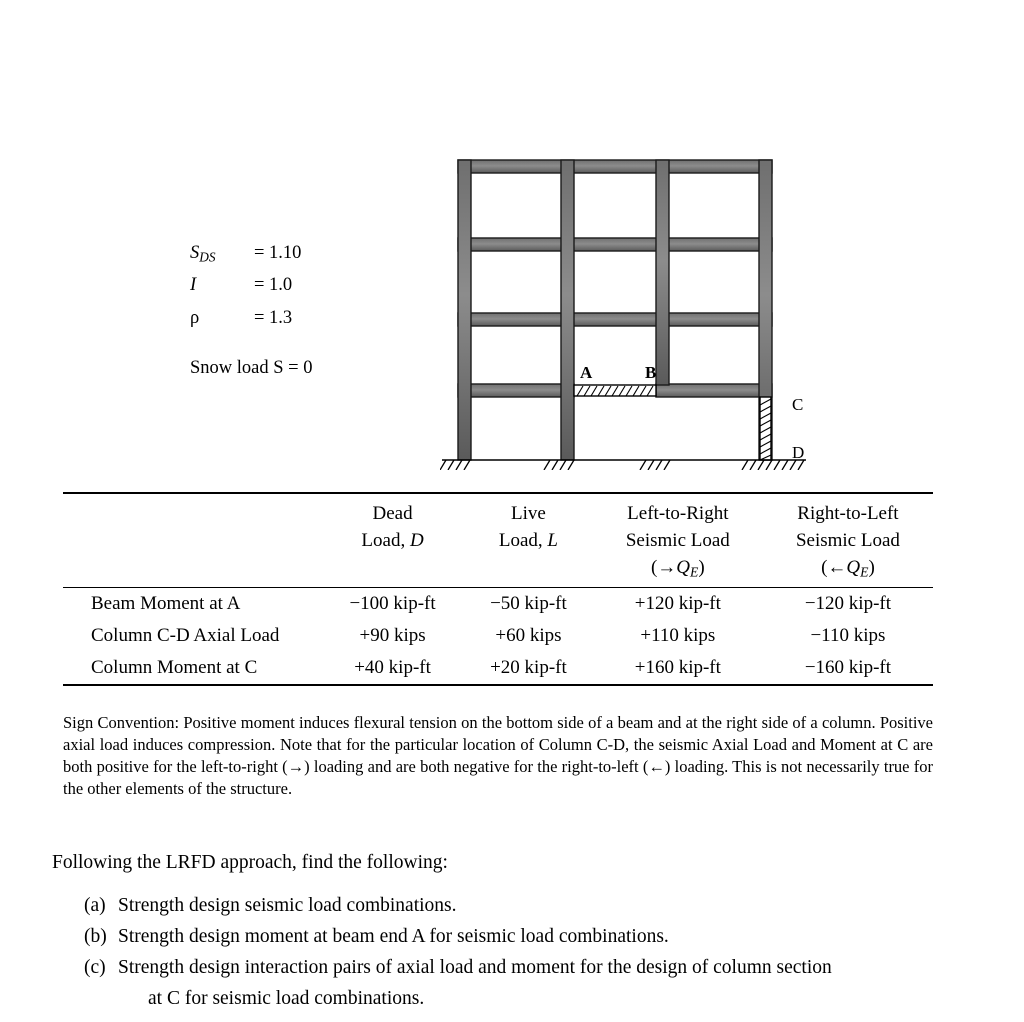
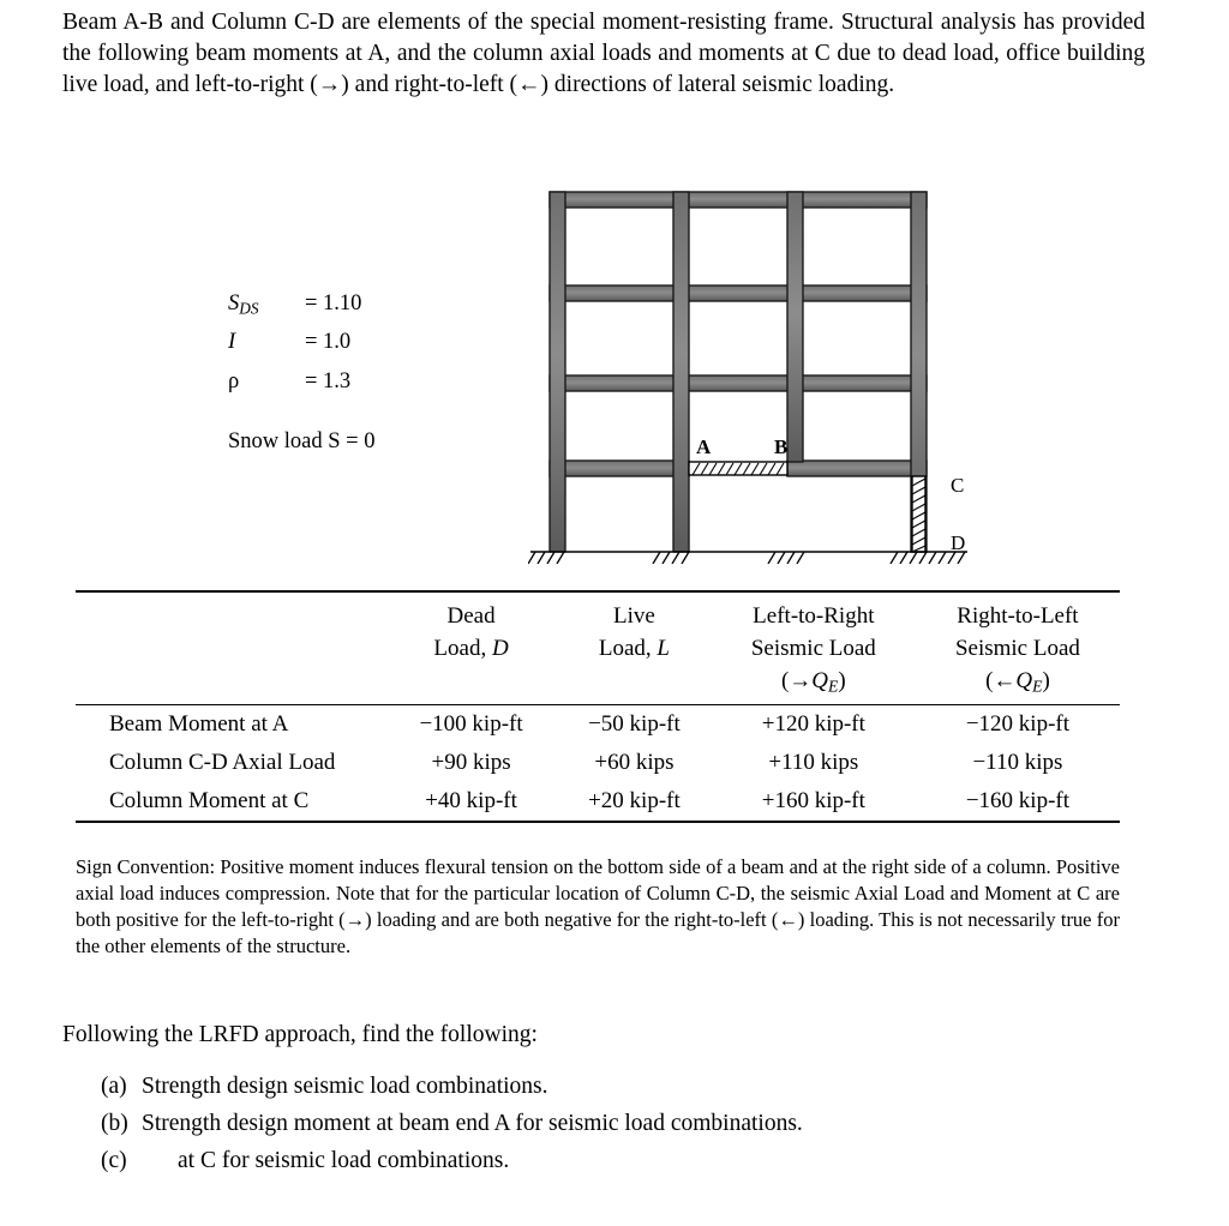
+ Beam A-B and Column C-D are elements of the special moment-resisting frame. Structural analysis has provided the following beam moments at A, and the column axial loads and moments at C due to dead load, office building live load, and left-to-right (→) and right-to-left (←) directions of lateral seismic loading.
  SDS	= 1.10
  I	= 1.0
  ρ	= 1.3
  Snow load S = 0
  A
  B
  C
  D
  	Dead Load, D	Live Load, L	Left-to-Right Seismic Load (→QE)	Right-to-Left Seismic Load (←QE)
  Beam Moment at A	−100 kip-ft	−50 kip-ft	+120 kip-ft	−120 kip-ft
  Column C-D Axial Load	+90 kips	+60 kips	+110 kips	−110 kips
  Column Moment at C	+40 kip-ft	+20 kip-ft	+160 kip-ft	−160 kip-ft
  Sign Convention: Positive moment induces flexural tension on the bottom side of a beam and at the right side of a column. Positive axial load induces compression. Note that for the particular location of Column C-D, the seismic Axial Load and Moment at C are both positive for the left-to-right (→) loading and are both negative for the right-to-left (←) loading. This is not necessarily true for the other elements of the structure.
  Following the LRFD approach, find the following:
  (a)
  Strength design seismic load combinations.
  (b)
  Strength design moment at beam end A for seismic load combinations.
  (c)
- Strength design interaction pairs of axial load and moment for the design of column section
  at C for seismic load combinations.
